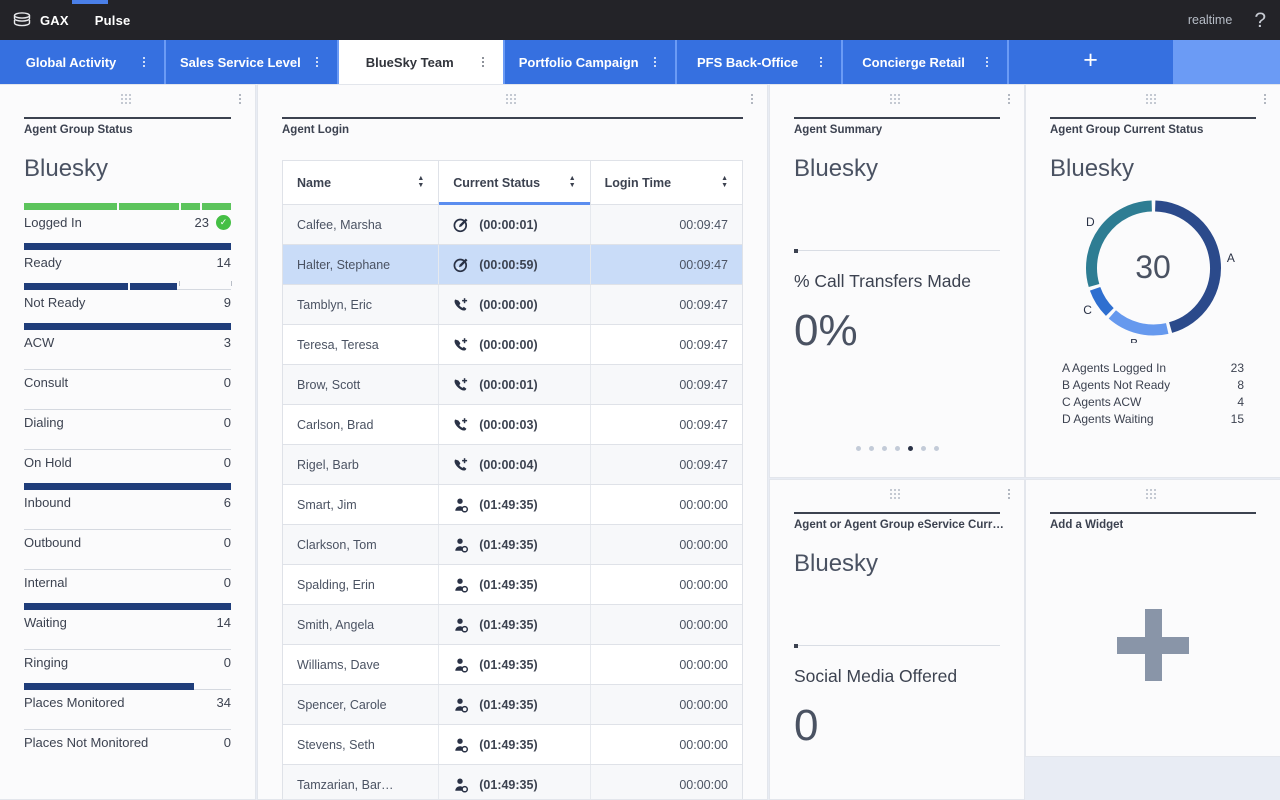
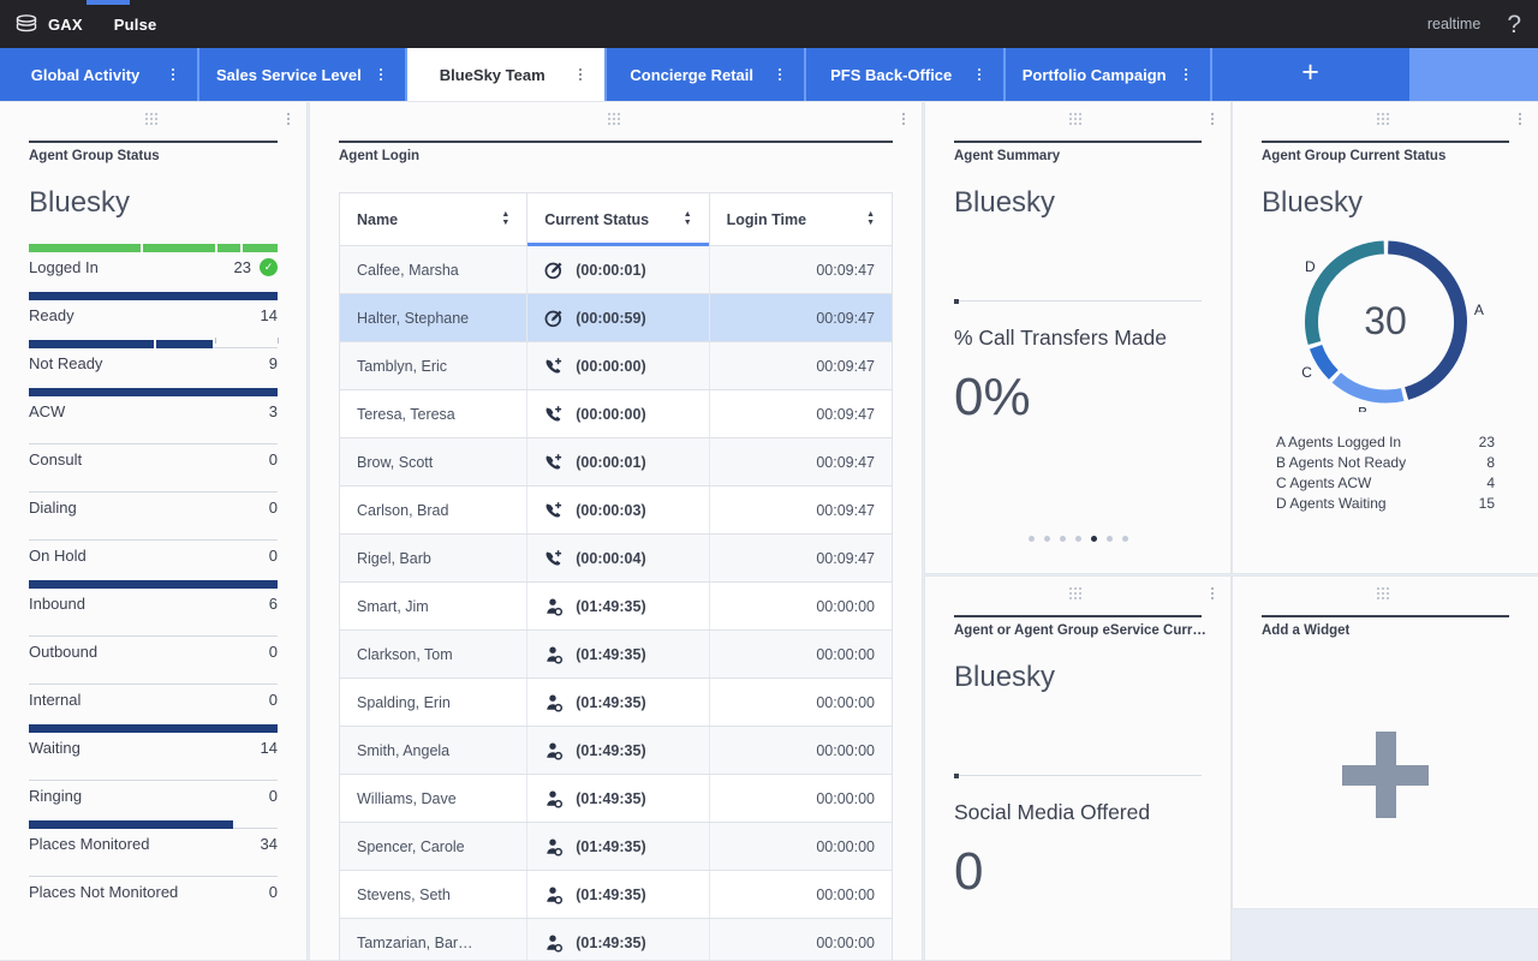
  GAX
  Pulse
  realtime
  ?
  Global Activity
  Sales Service Level
  BlueSky Team
- Portfolio Campaign
+ Concierge Retail
  PFS Back-Office
- Concierge Retail
+ Portfolio Campaign
  +
  Agent Group Status
  Bluesky
  Logged In
  23
  ✓
  Ready
  14
  Not Ready
  9
  ACW
  3
  Consult
  0
  Dialing
  0
  On Hold
  0
  Inbound
  6
  Outbound
  0
  Internal
  0
  Waiting
  14
  Ringing
  0
  Places Monitored
  34
  Places Not Monitored
  0
  Agent Login
  Name
  Current Status
  Login Time
  Calfee, Marsha
  (00:00:01)
  00:09:47
  Halter, Stephane
  (00:00:59)
  00:09:47
  Tamblyn, Eric
  (00:00:00)
  00:09:47
  Teresa, Teresa
  (00:00:00)
  00:09:47
  Brow, Scott
  (00:00:01)
  00:09:47
  Carlson, Brad
  (00:00:03)
  00:09:47
  Rigel, Barb
  (00:00:04)
  00:09:47
  Smart, Jim
  (01:49:35)
  00:00:00
  Clarkson, Tom
  (01:49:35)
  00:00:00
  Spalding, Erin
  (01:49:35)
  00:00:00
  Smith, Angela
  (01:49:35)
  00:00:00
  Williams, Dave
  (01:49:35)
  00:00:00
  Spencer, Carole
  (01:49:35)
  00:00:00
  Stevens, Seth
  (01:49:35)
  00:00:00
  Tamzarian, Bar…
  (01:49:35)
  00:00:00
  Agent Summary
  Bluesky
  % Call Transfers Made
  0%
  Agent Group Current Status
  Bluesky
  A
  C
  D
  30
  A Agents Logged In
  23
  B Agents Not Ready
  8
  C Agents ACW
  4
  D Agents Waiting
  15
  Agent or Agent Group eService Current
  Bluesky
  Social Media Offered
  0
  Add a Widget
